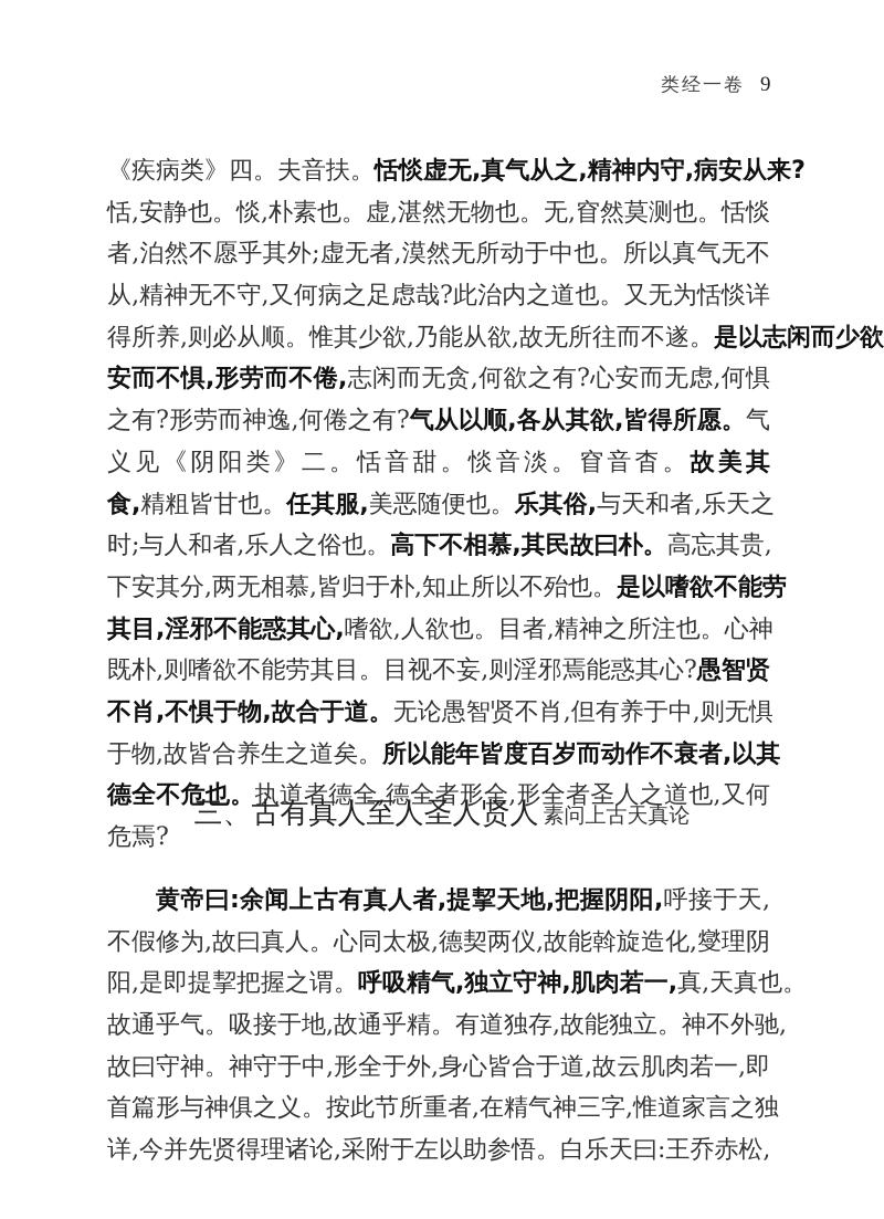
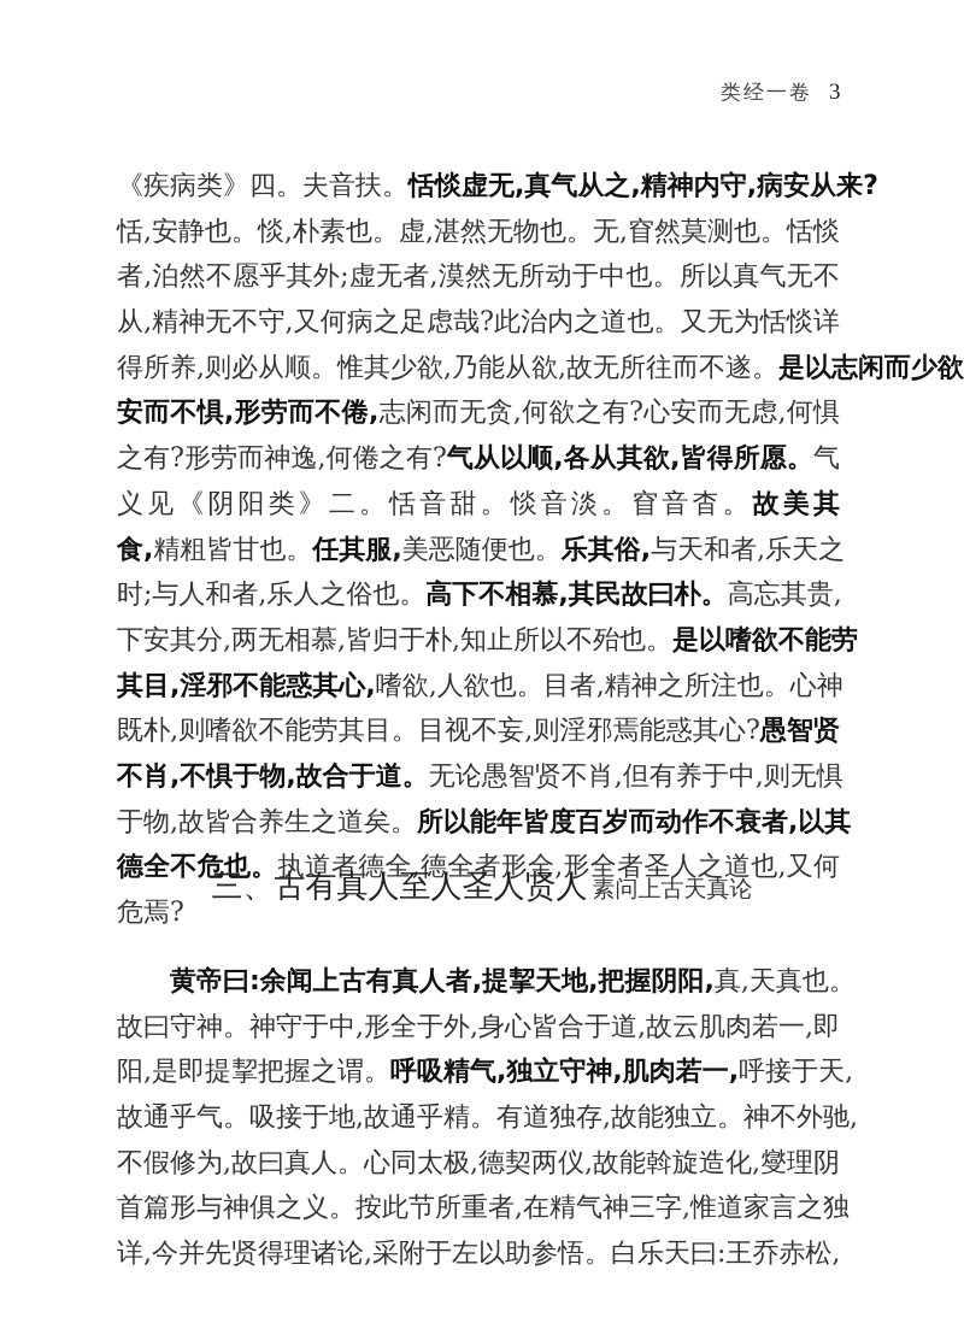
- 类经一卷 9
+ 类经一卷 3
  《疾病类》四。夫音扶。恬惔虚无,真气从之,精神内守,病安从来?
  恬,安静也。惔,朴素也。虚,湛然无物也。无,窅然莫测也。恬惔
  者,泊然不愿乎其外;虚无者,漠然无所动于中也。所以真气无不
  从,精神无不守,又何病之足虑哉?此治内之道也。又无为恬惔详
  得所养,则必从顺。惟其少欲,乃能从欲,故无所往而不遂。是以志闲而少欲
  安而不惧,形劳而不倦,志闲而无贪,何欲之有?心安而无虑,何惧
  之有?形劳而神逸,何倦之有?气从以顺,各从其欲,皆得所愿。气
  义见《阴阳类》二。恬音甜。惔音淡。窅音杳。故美其
  食,精粗皆甘也。任其服,美恶随便也。乐其俗,与天和者,乐天之
  时;与人和者,乐人之俗也。高下不相慕,其民故曰朴。高忘其贵,
  下安其分,两无相慕,皆归于朴,知止所以不殆也。是以嗜欲不能劳
  其目,淫邪不能惑其心,嗜欲,人欲也。目者,精神之所注也。心神
  既朴,则嗜欲不能劳其目。目视不妄,则淫邪焉能惑其心?愚智贤
  不肖,不惧于物,故合于道。无论愚智贤不肖,但有养于中,则无惧
  于物,故皆合养生之道矣。所以能年皆度百岁而动作不衰者,以其
  德全不危也。执道者德全,德全者形全,形全者圣人之道也,又何
  危焉?
  三、古有真人至人圣人贤人 素问上古天真论
- 黄帝曰:余闻上古有真人者,提挈天地,把握阴阳,呼接于天,
+ 黄帝曰:余闻上古有真人者,提挈天地,把握阴阳,真,天真也。
- 不假修为,故曰真人。心同太极,德契两仪,故能斡旋造化,燮理阴
+ 故曰守神。神守于中,形全于外,身心皆合于道,故云肌肉若一,即
- 阳,是即提挈把握之谓。呼吸精气,独立守神,肌肉若一,真,天真也。
+ 阳,是即提挈把握之谓。呼吸精气,独立守神,肌肉若一,呼接于天,
  故通乎气。吸接于地,故通乎精。有道独存,故能独立。神不外驰,
- 故曰守神。神守于中,形全于外,身心皆合于道,故云肌肉若一,即
+ 不假修为,故曰真人。心同太极,德契两仪,故能斡旋造化,燮理阴
  首篇形与神俱之义。按此节所重者,在精气神三字,惟道家言之独
  详,今并先贤得理诸论,采附于左以助参悟。白乐天曰:王乔赤松,
